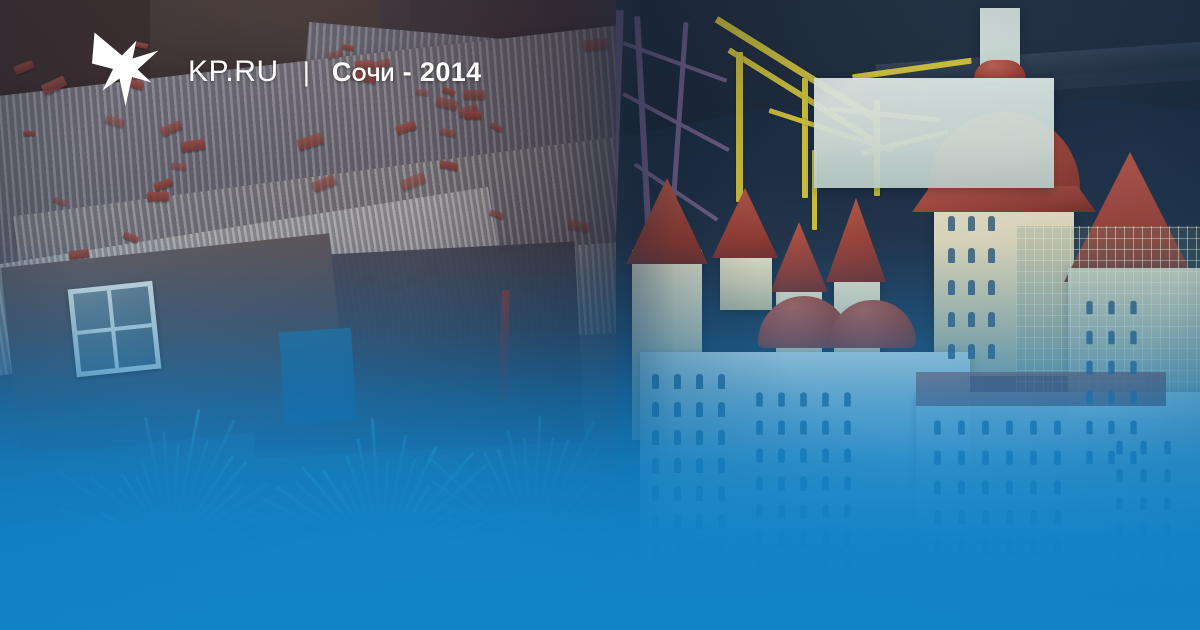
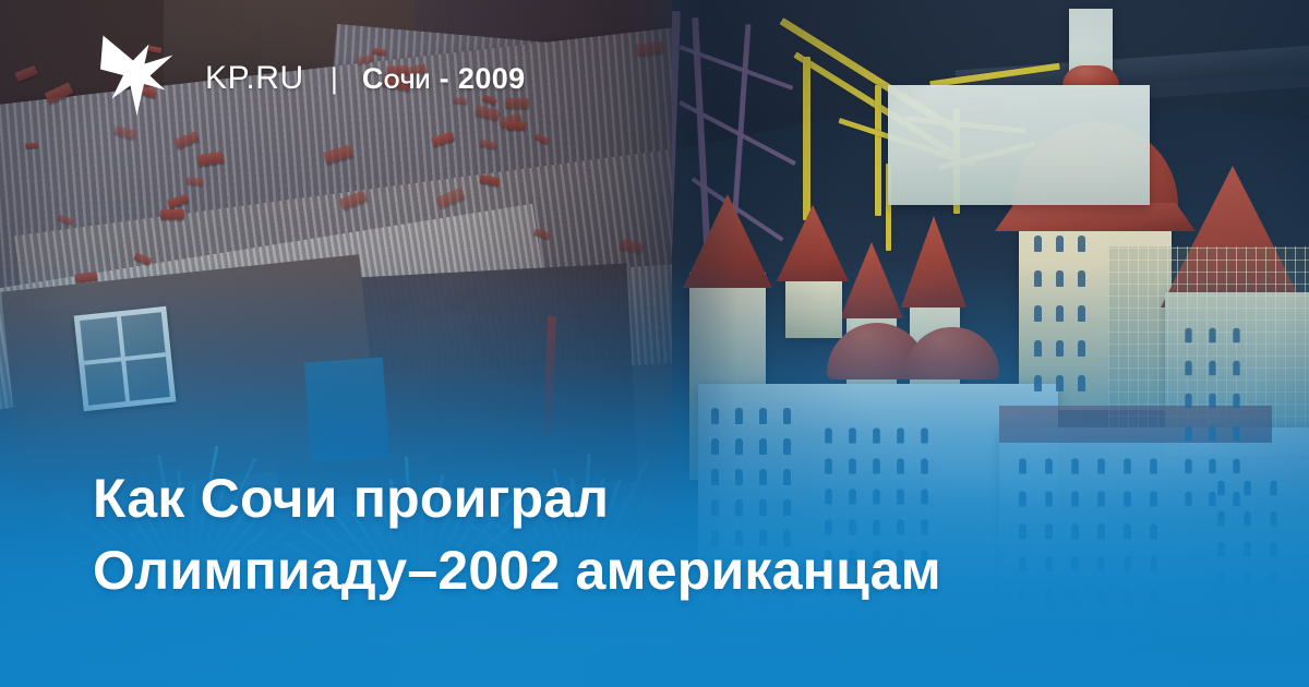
  KP.RU
  |
- сочи - 2014
+ сочи - 2009
+ Как Сочи проиграл
+ Олимпиаду–2002 американцам
